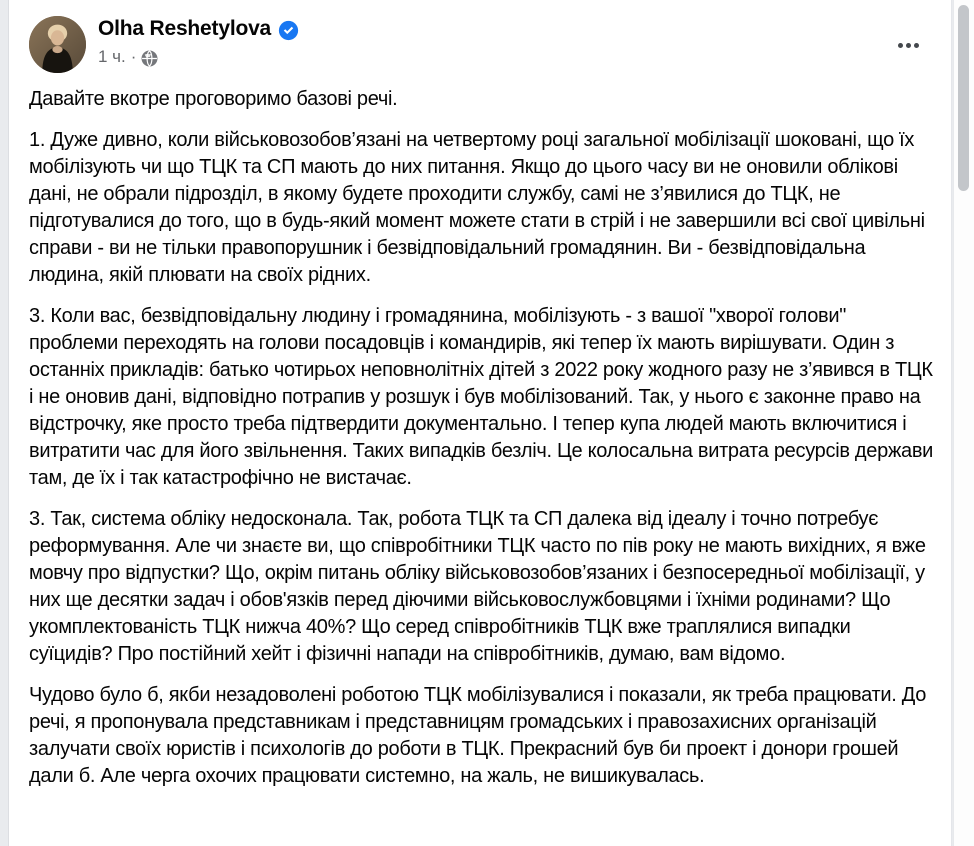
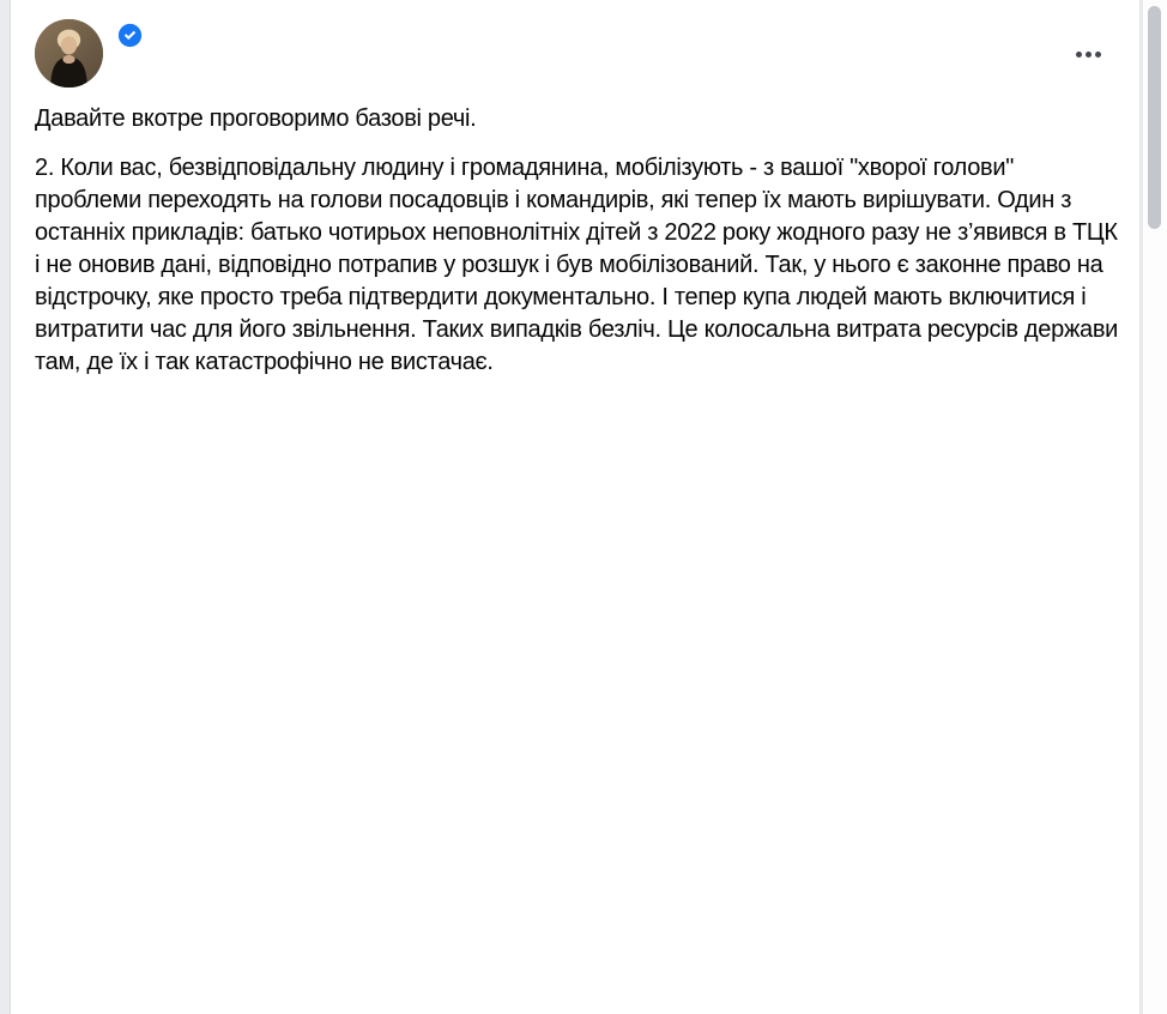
- Olha Reshetylova
- 1 ч.
- ·
  Давайте вкотре проговоримо базові речі.
- 1. Дуже дивно, коли військовозобов’язані на четвертому році загальної мобілізації шоковані, що їх мобілізують чи що ТЦК та СП мають до них питання. Якщо до цього часу ви не оновили облікові дані, не обрали підрозділ, в якому будете проходити службу, самі не з’явилися до ТЦК, не підготувалися до того, що в будь-який момент можете стати в стрій і не завершили всі свої цивільні справи - ви не тільки правопорушник і безвідповідальний громадянин. Ви - безвідповідальна людина, якій плювати на своїх рідних.
- 3. Коли вас, безвідповідальну людину і громадянина, мобілізують - з вашої "хворої голови" проблеми переходять на голови посадовців і командирів, які тепер їх мають вирішувати. Один з останніх прикладів: батько чотирьох неповнолітніх дітей з 2022 року жодного разу не з’явився в ТЦК і не оновив дані, відповідно потрапив у розшук і був мобілізований. Так, у нього є законне право на відстрочку, яке просто треба підтвердити документально. І тепер купа людей мають включитися і витратити час для його звільнення. Таких випадків безліч. Це колосальна витрата ресурсів держави там, де їх і так катастрофічно не вистачає.
+ 2. Коли вас, безвідповідальну людину і громадянина, мобілізують - з вашої "хворої голови" проблеми переходять на голови посадовців і командирів, які тепер їх мають вирішувати. Один з останніх прикладів: батько чотирьох неповнолітніх дітей з 2022 року жодного разу не з’явився в ТЦК і не оновив дані, відповідно потрапив у розшук і був мобілізований. Так, у нього є законне право на відстрочку, яке просто треба підтвердити документально. І тепер купа людей мають включитися і витратити час для його звільнення. Таких випадків безліч. Це колосальна витрата ресурсів держави там, де їх і так катастрофічно не вистачає.
- 3. Так, система обліку недосконала. Так, робота ТЦК та СП далека від ідеалу і точно потребує реформування. Але чи знаєте ви, що співробітники ТЦК часто по пів року не мають вихідних, я вже мовчу про відпустки? Що, окрім питань обліку військовозобов’язаних і безпосередньої мобілізації, у них ще десятки задач і обов'язків перед діючими військовослужбовцями і їхніми родинами? Що укомплектованість ТЦК нижча 40%? Що серед співробітників ТЦК вже траплялися випадки суїцидів? Про постійний хейт і фізичні напади на співробітників, думаю, вам відомо.
- Чудово було б, якби незадоволені роботою ТЦК мобілізувалися і показали, як треба працювати. До речі, я пропонувала представникам і представницям громадських і правозахисних організацій залучати своїх юристів і психологів до роботи в ТЦК. Прекрасний був би проект і донори грошей дали б. Але черга охочих працювати системно, на жаль, не вишикувалась.
